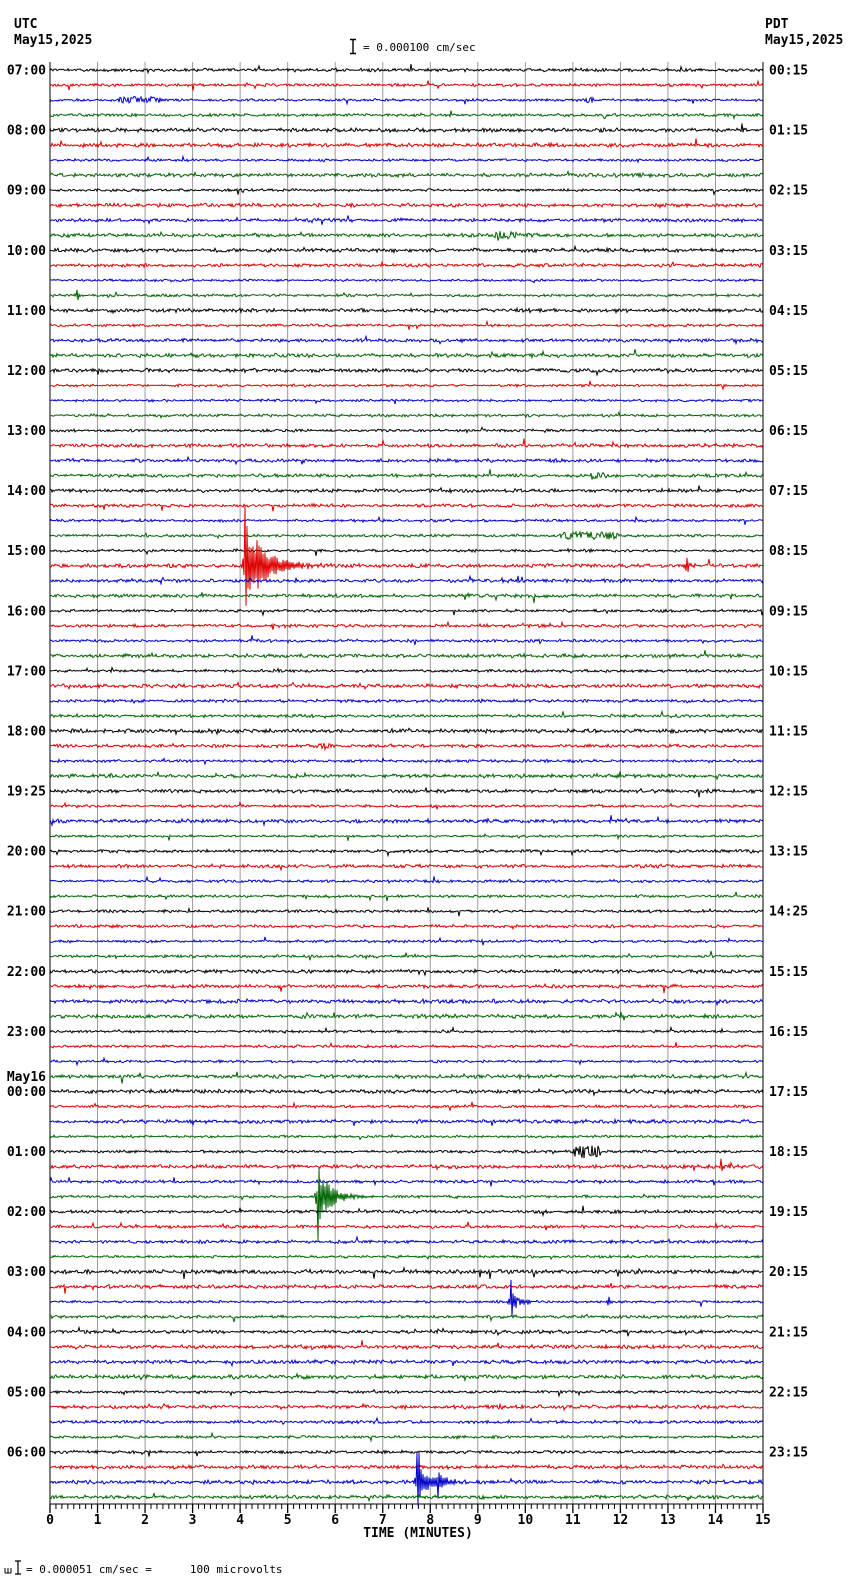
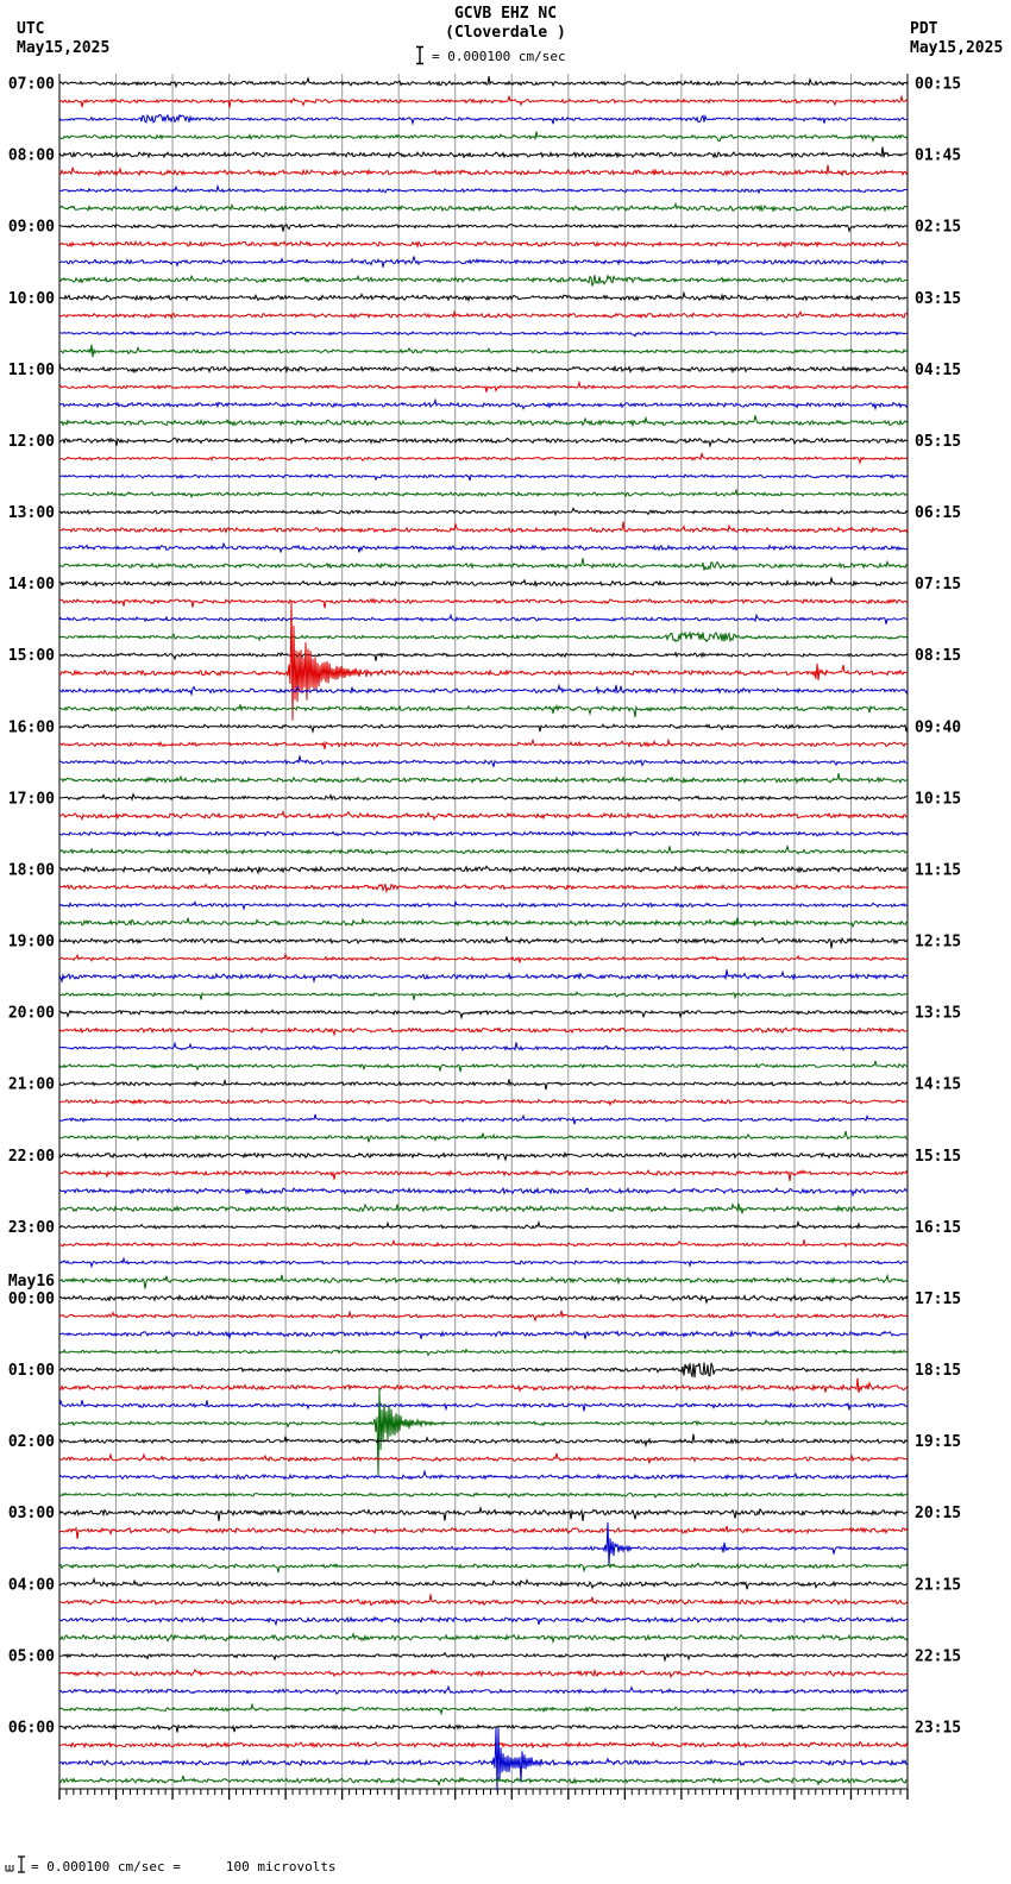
+ GCVB EHZ NC
+ (Cloverdale )
  UTC
  May15,2025
  PDT
  May15,2025
  = 0.000100 cm/sec
- 0
- 1
- 2
- 3
- 4
- 5
- 6
- 7
- 8
- 9
- 10
- 11
- 12
- 13
- 14
- 15
- TIME (MINUTES)
  07:00
  08:00
  09:00
  10:00
  11:00
  12:00
  13:00
  14:00
  15:00
  16:00
  17:00
  18:00
- 19:25
+ 19:00
  20:00
  21:00
  22:00
  23:00
  May16
  00:00
  01:00
  02:00
  03:00
  04:00
  05:00
  06:00
  00:15
- 01:15
+ 01:45
  02:15
  03:15
  04:15
  05:15
  06:15
  07:15
  08:15
- 09:15
+ 09:40
  10:15
  11:15
  12:15
  13:15
- 14:25
+ 14:15
  15:15
  16:15
  17:15
  18:15
  19:15
  20:15
  21:15
  22:15
  23:15
- = 0.000051 cm/sec = 100 microvolts
+ = 0.000100 cm/sec = 100 microvolts
